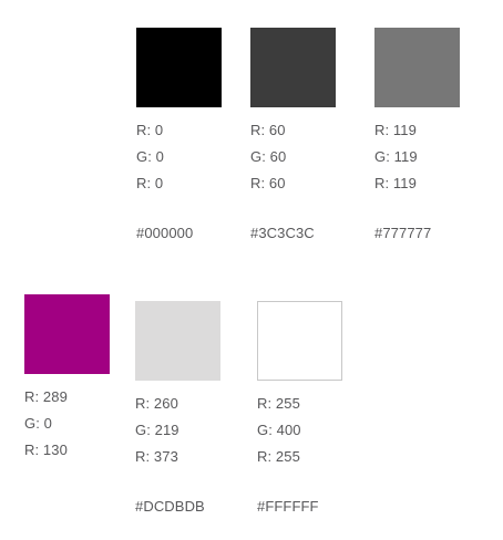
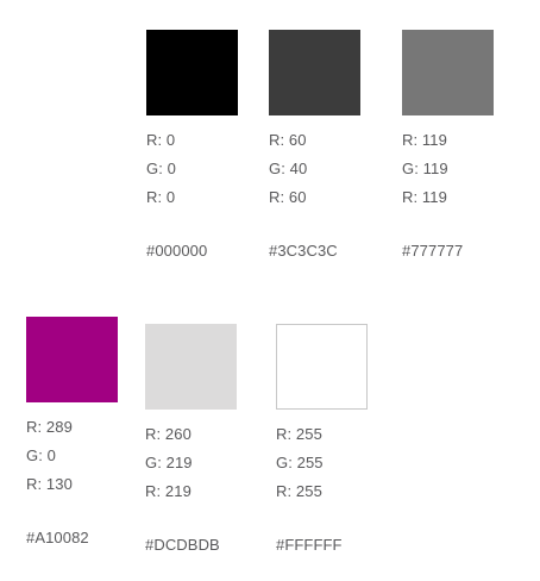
  R: 0
  G: 0
  R: 0
  #000000
  R: 60
- G: 60
+ G: 40
  R: 60
  #3C3C3C
  R: 119
  G: 119
  R: 119
  #777777
  R: 289
  G: 0
  R: 130
+ #A10082
  R: 260
  G: 219
- R: 373
+ R: 219
  #DCDBDB
  R: 255
- G: 400
+ G: 255
  R: 255
  #FFFFFF
